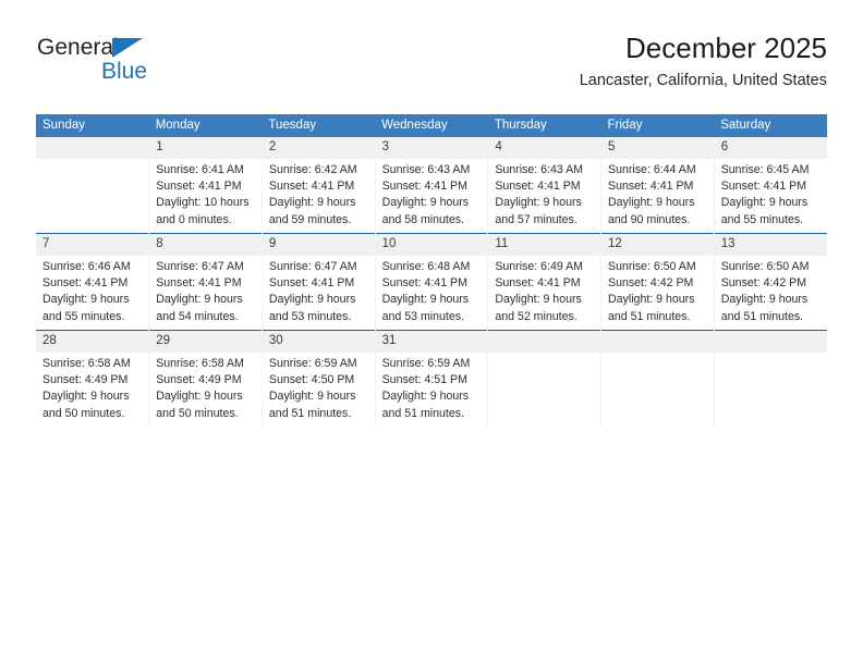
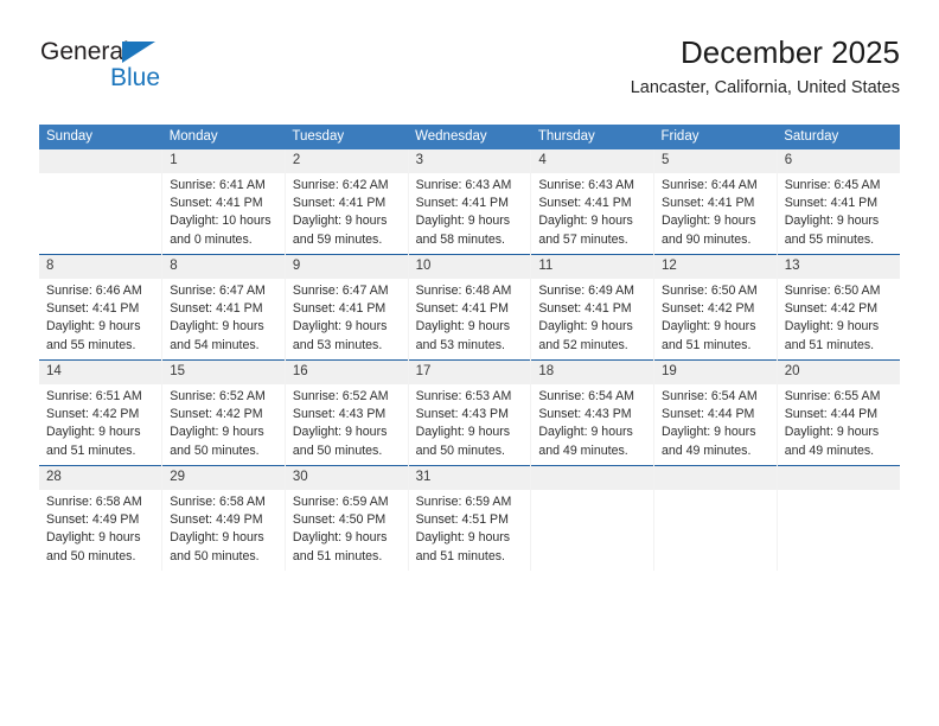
  General
  Blue
  December 2025
  Lancaster, California, United States
  Sunday	Monday	Tuesday	Wednesday	Thursday	Friday	Saturday
  	1 Sunrise: 6:41 AM Sunset: 4:41 PM Daylight: 10 hours and 0 minutes.	2 Sunrise: 6:42 AM Sunset: 4:41 PM Daylight: 9 hours and 59 minutes.	3 Sunrise: 6:43 AM Sunset: 4:41 PM Daylight: 9 hours and 58 minutes.	4 Sunrise: 6:43 AM Sunset: 4:41 PM Daylight: 9 hours and 57 minutes.	5 Sunrise: 6:44 AM Sunset: 4:41 PM Daylight: 9 hours and 90 minutes.	6 Sunrise: 6:45 AM Sunset: 4:41 PM Daylight: 9 hours and 55 minutes.
- 7 Sunrise: 6:46 AM Sunset: 4:41 PM Daylight: 9 hours and 55 minutes.	8 Sunrise: 6:47 AM Sunset: 4:41 PM Daylight: 9 hours and 54 minutes.	9 Sunrise: 6:47 AM Sunset: 4:41 PM Daylight: 9 hours and 53 minutes.	10 Sunrise: 6:48 AM Sunset: 4:41 PM Daylight: 9 hours and 53 minutes.	11 Sunrise: 6:49 AM Sunset: 4:41 PM Daylight: 9 hours and 52 minutes.	12 Sunrise: 6:50 AM Sunset: 4:42 PM Daylight: 9 hours and 51 minutes.	13 Sunrise: 6:50 AM Sunset: 4:42 PM Daylight: 9 hours and 51 minutes.
+ 8 Sunrise: 6:46 AM Sunset: 4:41 PM Daylight: 9 hours and 55 minutes.	8 Sunrise: 6:47 AM Sunset: 4:41 PM Daylight: 9 hours and 54 minutes.	9 Sunrise: 6:47 AM Sunset: 4:41 PM Daylight: 9 hours and 53 minutes.	10 Sunrise: 6:48 AM Sunset: 4:41 PM Daylight: 9 hours and 53 minutes.	11 Sunrise: 6:49 AM Sunset: 4:41 PM Daylight: 9 hours and 52 minutes.	12 Sunrise: 6:50 AM Sunset: 4:42 PM Daylight: 9 hours and 51 minutes.	13 Sunrise: 6:50 AM Sunset: 4:42 PM Daylight: 9 hours and 51 minutes.
+ 14 Sunrise: 6:51 AM Sunset: 4:42 PM Daylight: 9 hours and 51 minutes.	15 Sunrise: 6:52 AM Sunset: 4:42 PM Daylight: 9 hours and 50 minutes.	16 Sunrise: 6:52 AM Sunset: 4:43 PM Daylight: 9 hours and 50 minutes.	17 Sunrise: 6:53 AM Sunset: 4:43 PM Daylight: 9 hours and 50 minutes.	18 Sunrise: 6:54 AM Sunset: 4:43 PM Daylight: 9 hours and 49 minutes.	19 Sunrise: 6:54 AM Sunset: 4:44 PM Daylight: 9 hours and 49 minutes.	20 Sunrise: 6:55 AM Sunset: 4:44 PM Daylight: 9 hours and 49 minutes.
  28 Sunrise: 6:58 AM Sunset: 4:49 PM Daylight: 9 hours and 50 minutes.	29 Sunrise: 6:58 AM Sunset: 4:49 PM Daylight: 9 hours and 50 minutes.	30 Sunrise: 6:59 AM Sunset: 4:50 PM Daylight: 9 hours and 51 minutes.	31 Sunrise: 6:59 AM Sunset: 4:51 PM Daylight: 9 hours and 51 minutes.
